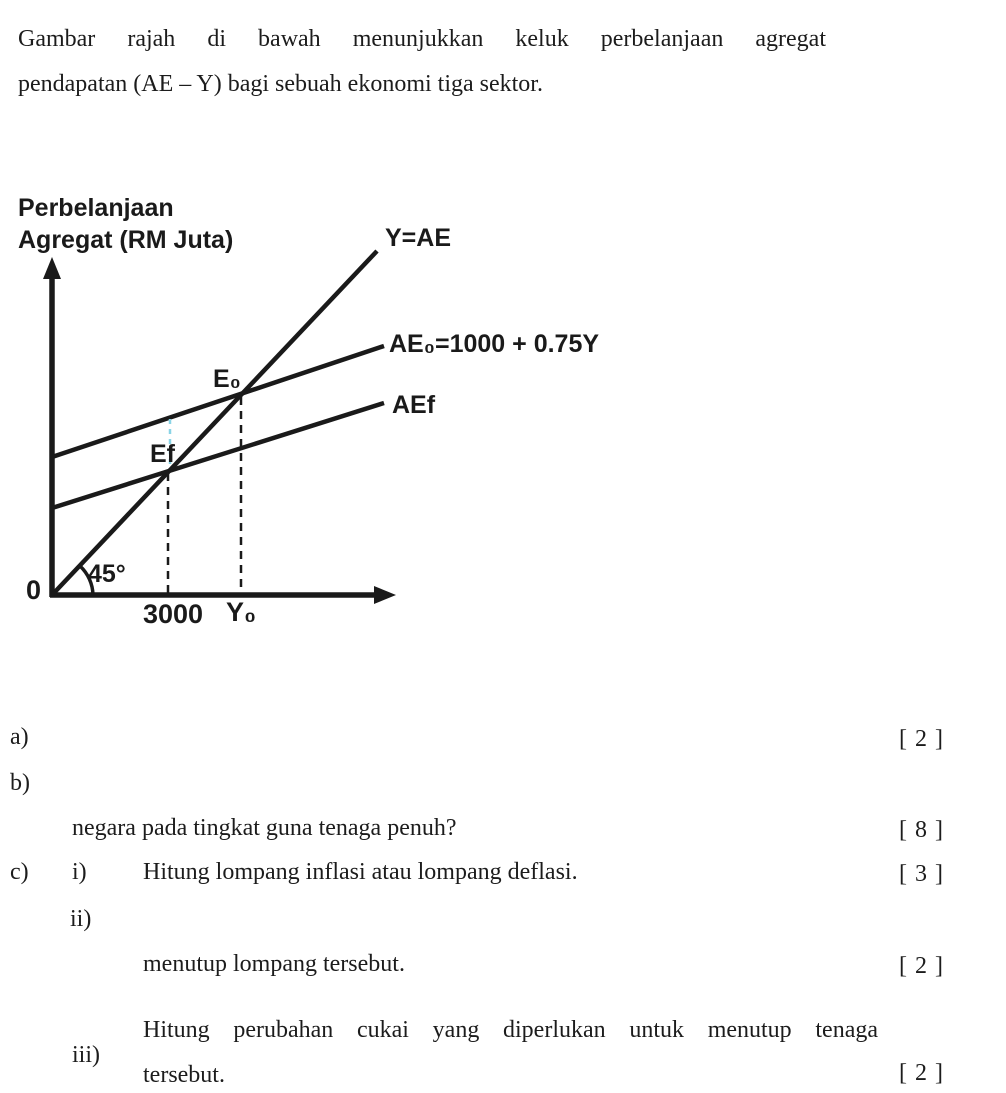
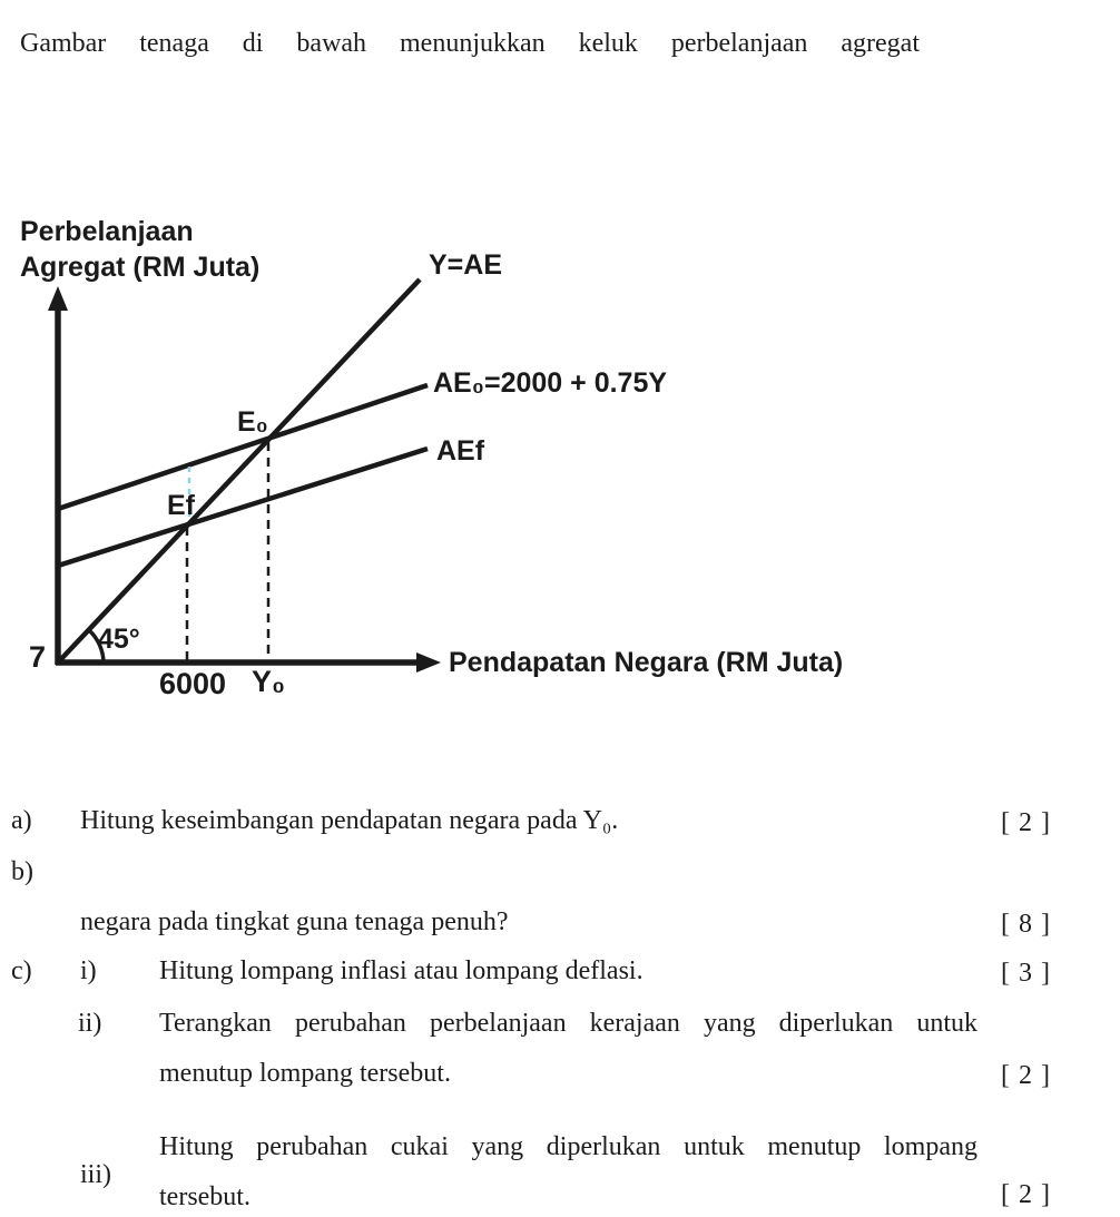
- Gambar rajah di bawah menunjukkan keluk perbelanjaan agregat
+ Gambar tenaga di bawah menunjukkan keluk perbelanjaan agregat
- pendapatan (AE – Y) bagi sebuah ekonomi tiga sektor.
  Perbelanjaan
  Agregat (RM Juta)
  Y=AE
- AE₀=1000 + 0.75Y
+ AE₀=2000 + 0.75Y
  AEf
  E₀
  Ef
  45°
- 0
+ 7
- 3000
+ 6000
  Y₀
+ Pendapatan Negara (RM Juta)
  a)
+ Hitung keseimbangan pendapatan negara pada Y₀.
  [ 2 ]
  b)
  negara pada tingkat guna tenaga penuh?
  [ 8 ]
  c)
  i)
  Hitung lompang inflasi atau lompang deflasi.
  [ 3 ]
  ii)
+ Terangkan perubahan perbelanjaan kerajaan yang diperlukan untuk
  menutup lompang tersebut.
  [ 2 ]
- Hitung perubahan cukai yang diperlukan untuk menutup tenaga
+ Hitung perubahan cukai yang diperlukan untuk menutup lompang
  iii)
  tersebut.
  [ 2 ]
